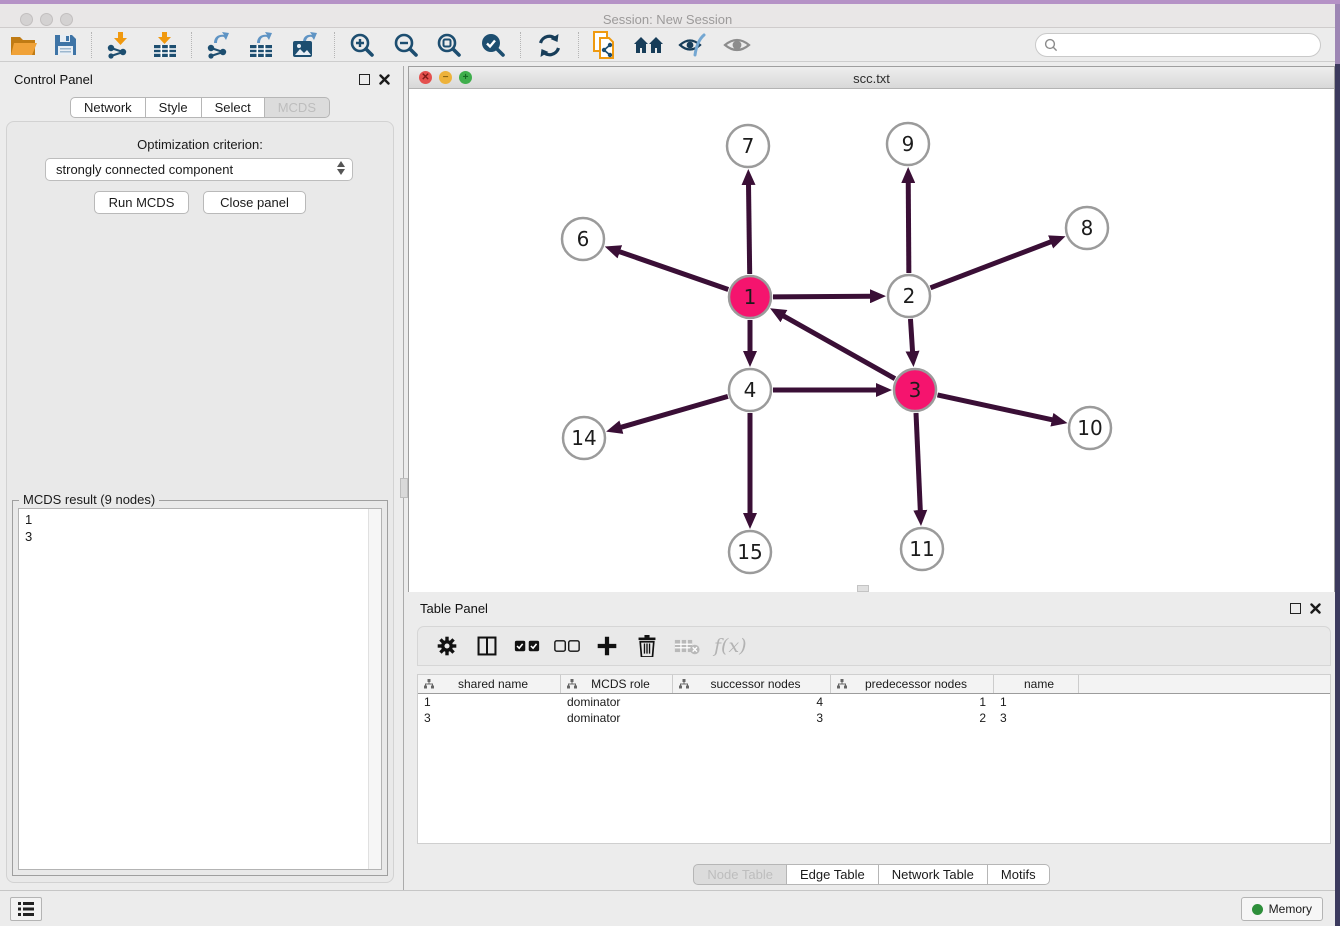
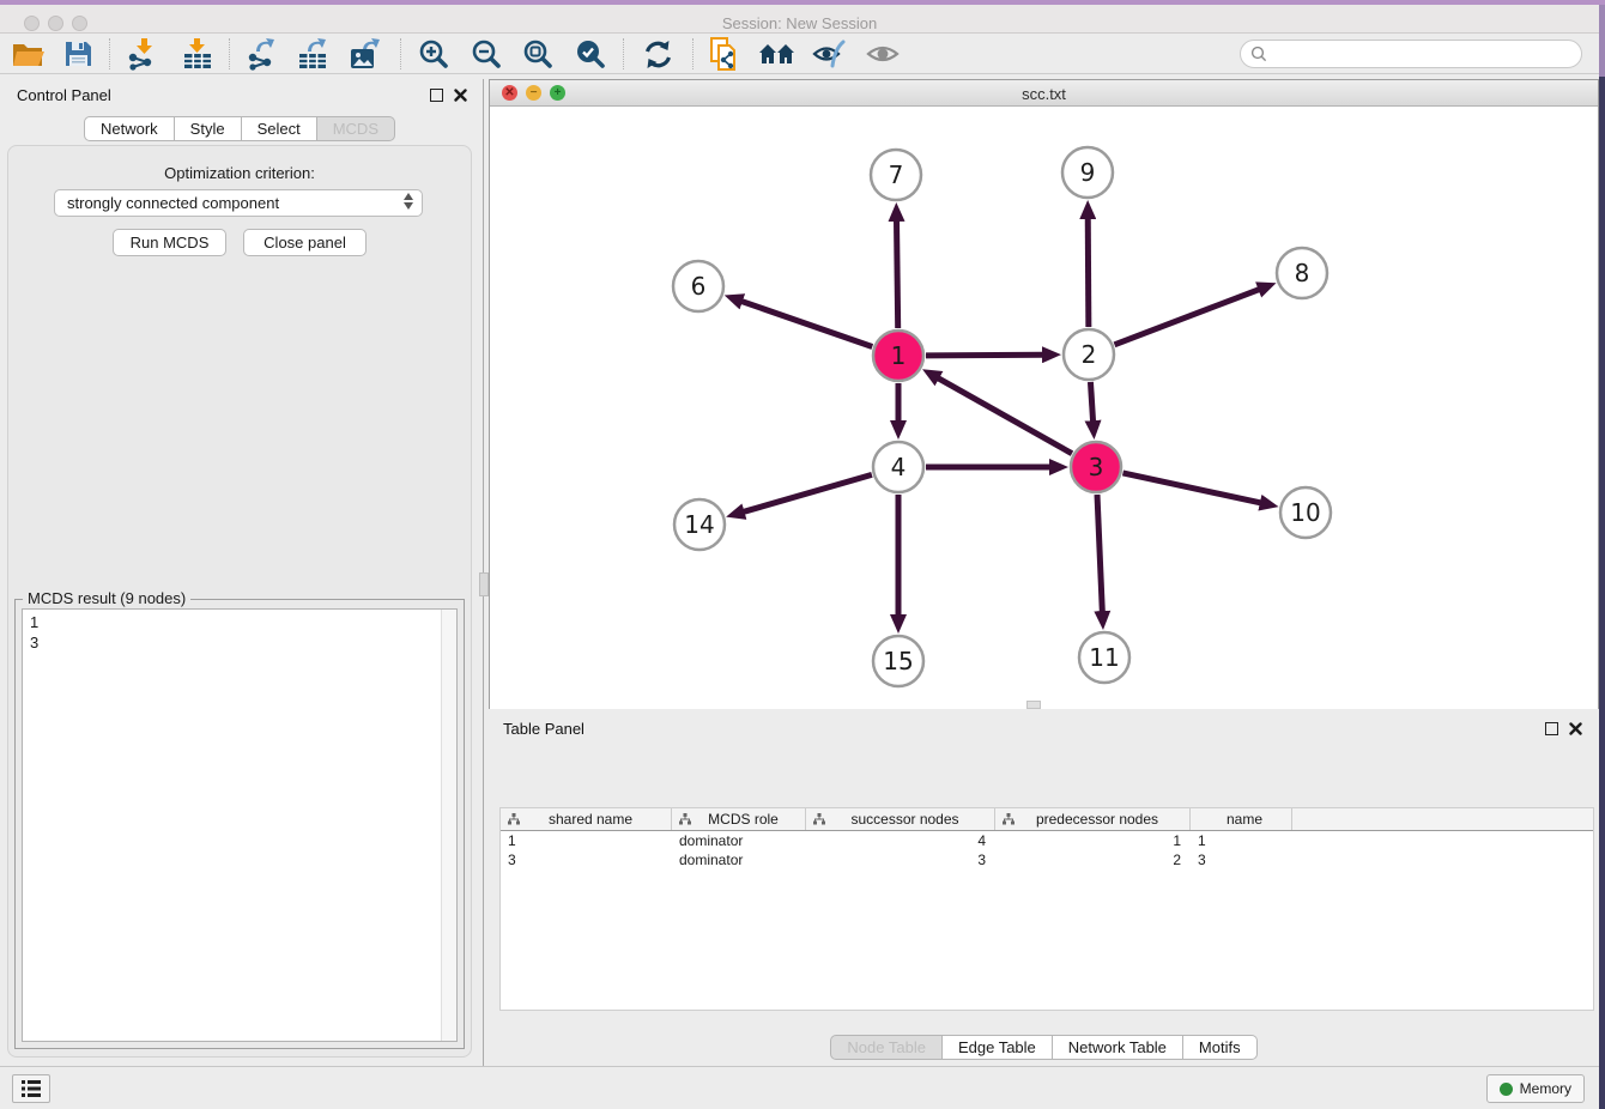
  Session: New Session
  Control Panel
  Network
  Style
  Select
  MCDS
  Optimization criterion:
  strongly connected component
  Run MCDS
  Close panel
  MCDS result (9 nodes)
  1
  3
  ✕
  −
  +
  scc.txt
  7
  9
  6
  8
  1
  2
  4
  3
  14
  10
  15
  11
  Table Panel
- f(x)
  shared name
  MCDS role
  successor nodes
  predecessor nodes
  name
  1
  dominator
  4
  1
  1
  3
  dominator
  3
  2
  3
  Node Table
  Edge Table
  Network Table
  Motifs
  Memory
